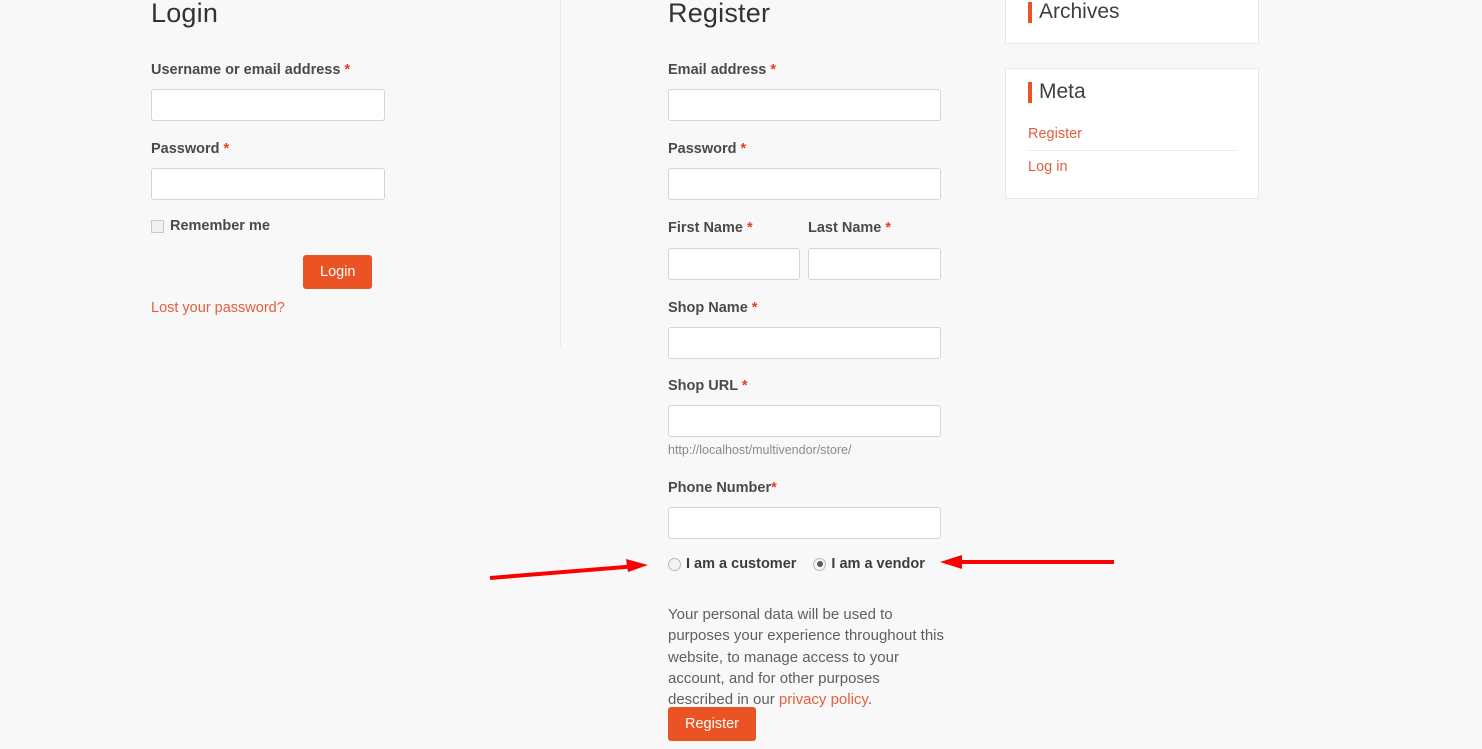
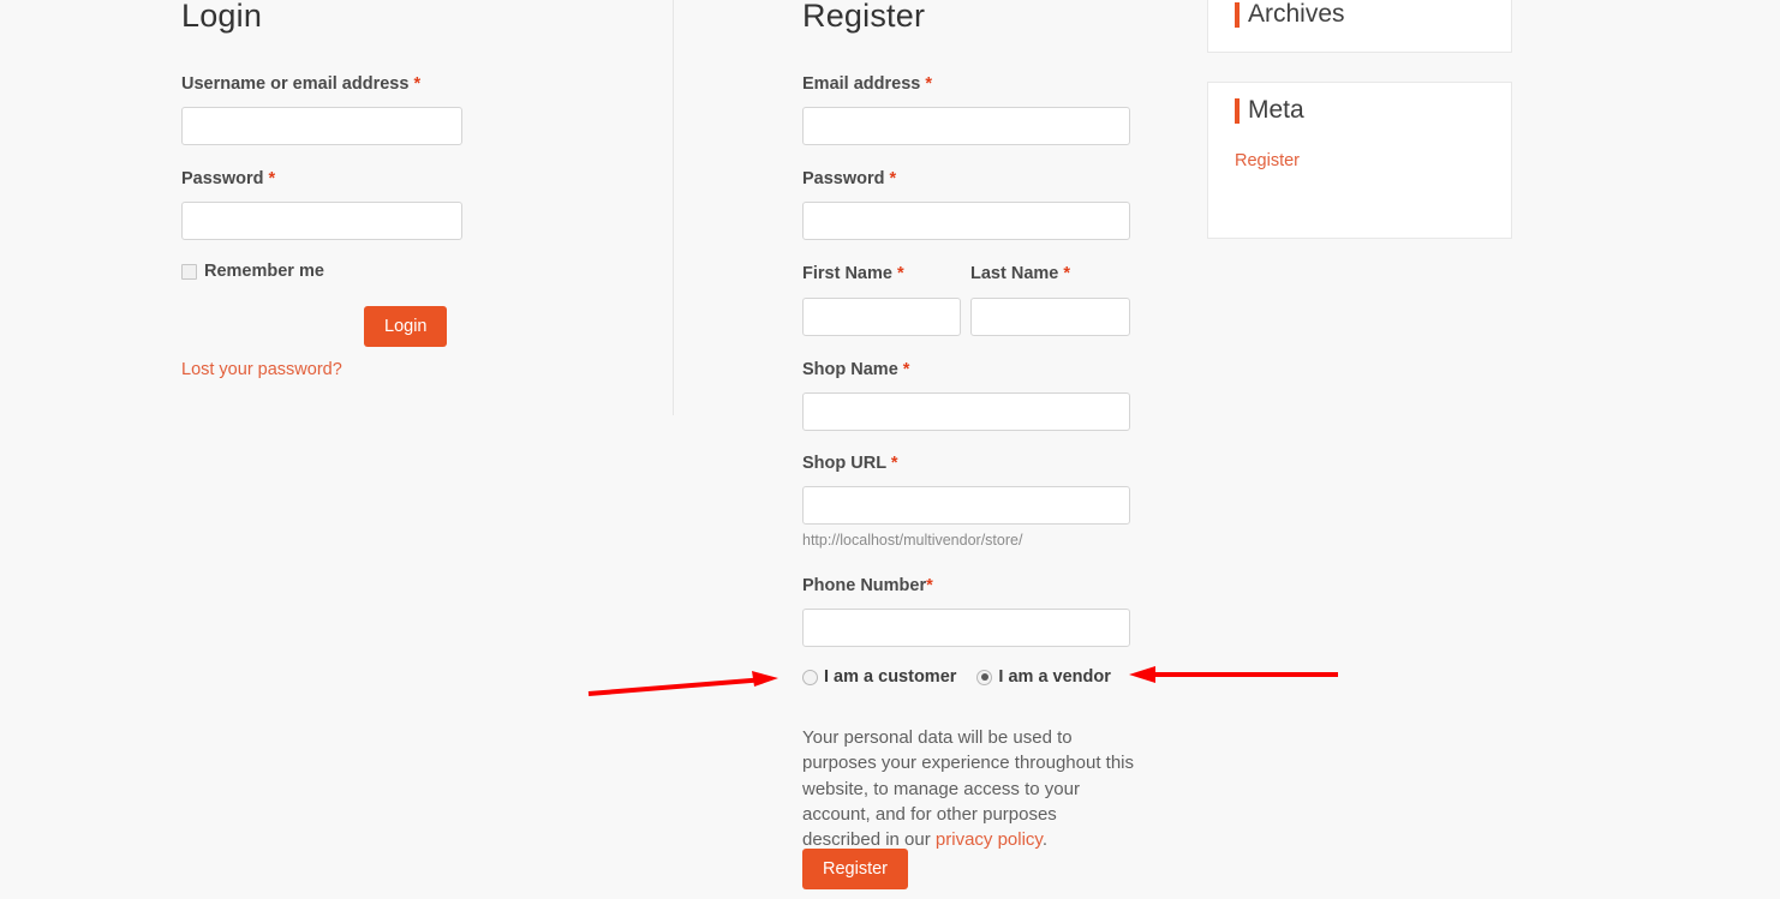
  Login
  Username or email address *
  Password *
  Remember me
  Login
  Lost your password?
  Register
  Email address *
  Password *
  First Name *
  Last Name *
  Shop Name *
  Shop URL *
  http://localhost/multivendor/store/
  Phone Number*
  I am a customer
  I am a vendor
  Your personal data will be used to purposes your experience throughout this website, to manage access to your account, and for other purposes described in our privacy policy.
  Register
  Archives
  Meta
  Register
- Log in
